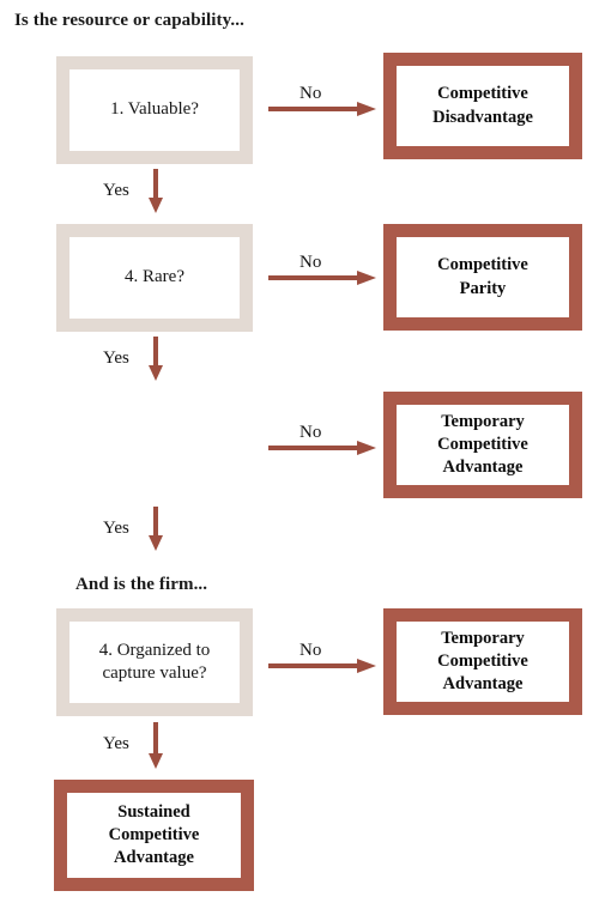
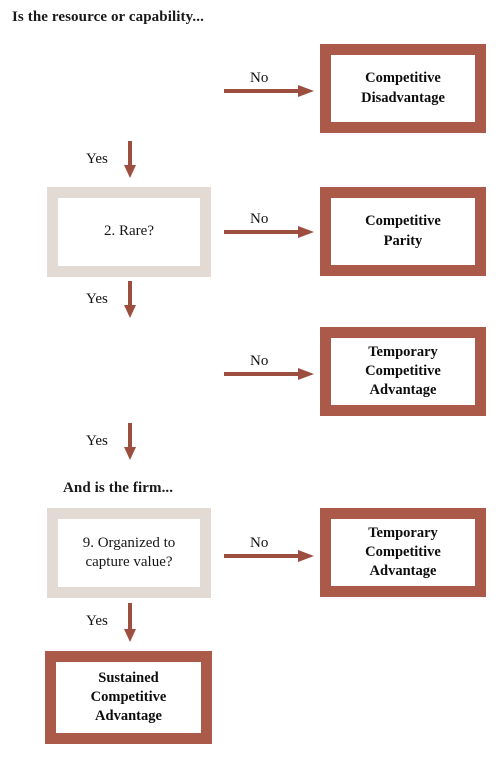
  Is the resource or capability...
- 1. Valuable?
  No
  Competitive
  Disadvantage
  Yes
- 4. Rare?
+ 2. Rare?
  No
  Competitive
  Parity
  Yes
  No
  Temporary
  Competitive
  Advantage
  Yes
  And is the firm...
- 4. Organized to capture value?
+ 9. Organized to capture value?
  No
  Temporary
  Competitive
  Advantage
  Yes
  Sustained
  Competitive
  Advantage
